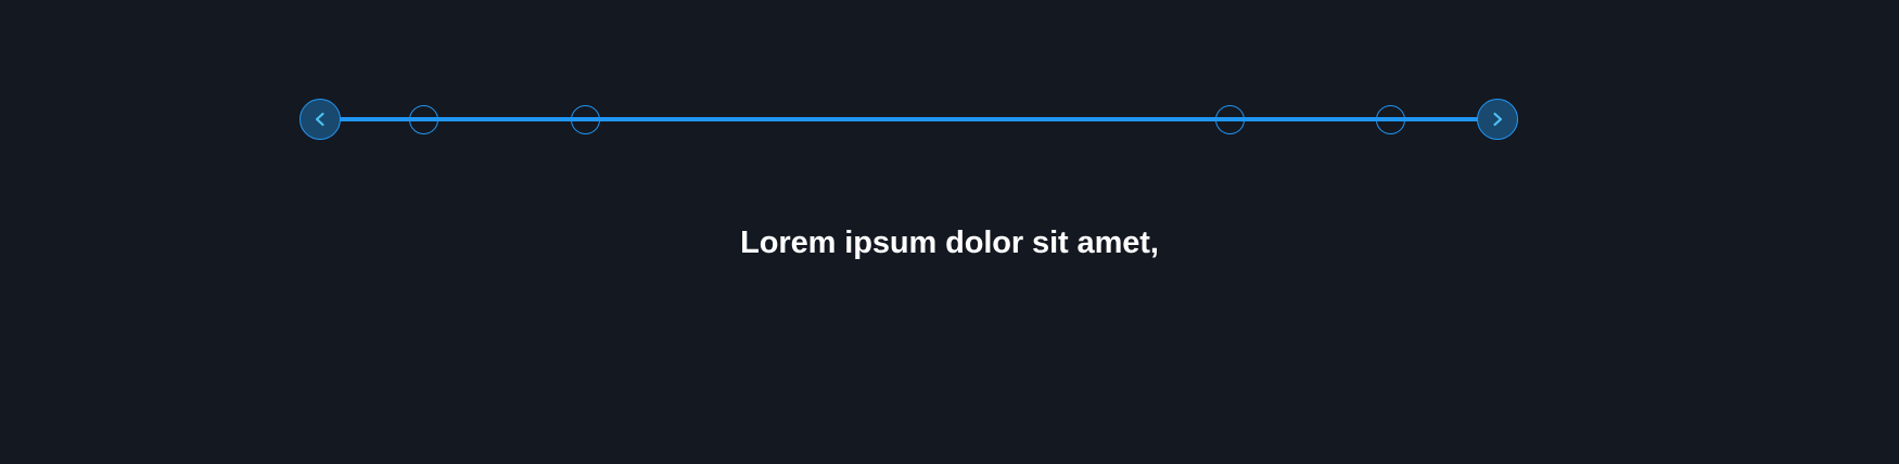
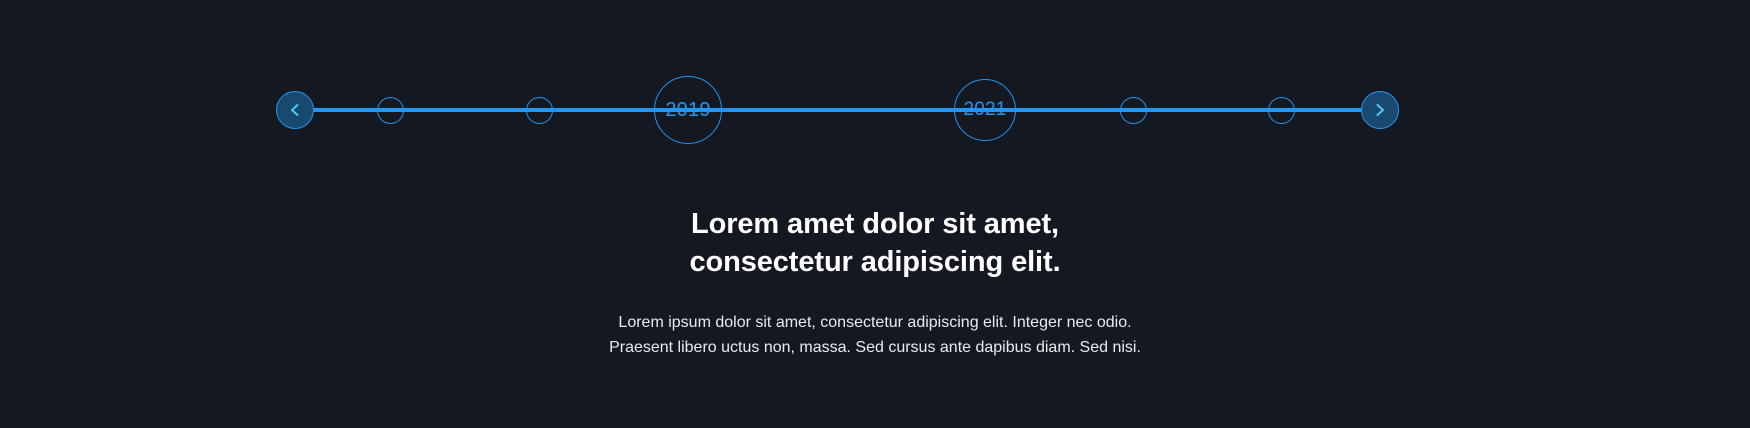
+ 2019
+ 2021
- Lorem ipsum dolor sit amet,
+ Lorem amet dolor sit amet,
+ consectetur adipiscing elit.
+ Lorem ipsum dolor sit amet, consectetur adipiscing elit. Integer nec odio.
+ Praesent libero uctus non, massa. Sed cursus ante dapibus diam. Sed nisi.
